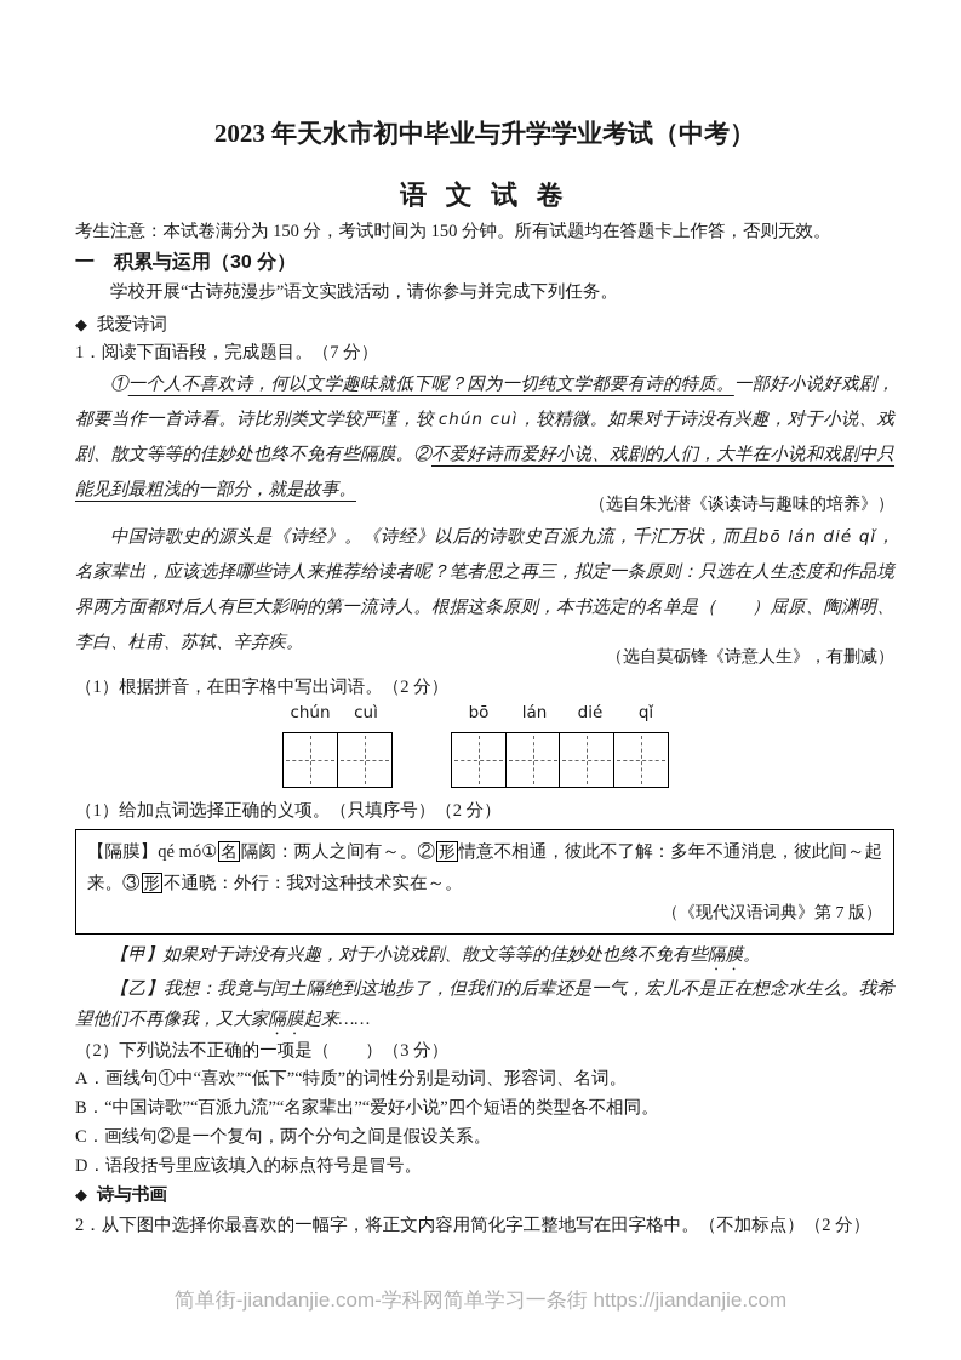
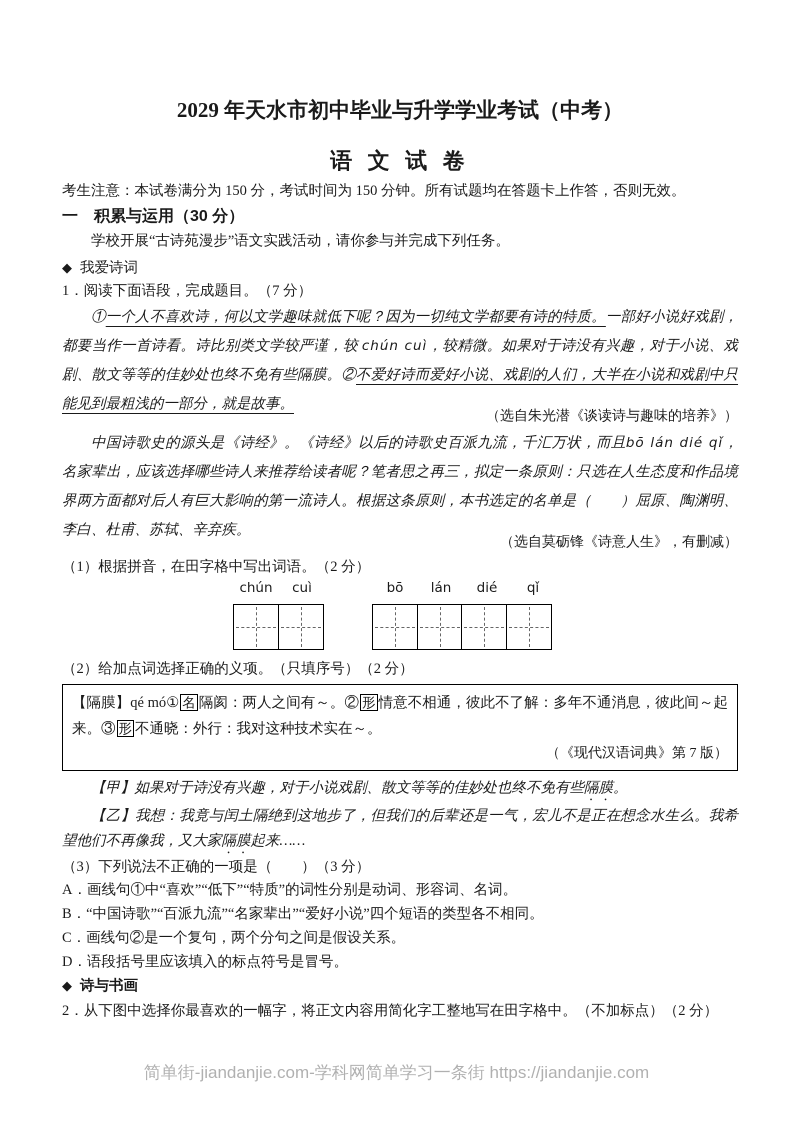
- 2023 年天水市初中毕业与升学学业考试（中考）
+ 2029 年天水市初中毕业与升学学业考试（中考）
  语 文 试 卷
  考生注意：本试卷满分为 150 分，考试时间为 150 分钟。所有试题均在答题卡上作答，否则无效。
  一 积累与运用（30 分）
  学校开展“古诗苑漫步”语文实践活动，请你参与并完成下列任务。
  ◆ 我爱诗词
  1．阅读下面语段，完成题目。（7 分）
  ①一个人不喜欢诗，何以文学趣味就低下呢？因为一切纯文学都要有诗的特质。一部好小说好戏剧，都要当作一首诗看。诗比别类文学较严谨，较 chún cuì，较精微。如果对于诗没有兴趣，对于小说、戏剧、散文等等的佳妙处也终不免有些隔膜。②不爱好诗而爱好小说、戏剧的人们，大半在小说和戏剧中只能见到最粗浅的一部分，就是故事。
  （选自朱光潜《谈读诗与趣味的培养》）
  中国诗歌史的源头是《诗经》。《诗经》以后的诗歌史百派九流，千汇万状，而且bō lán dié qǐ，名家辈出，应该选择哪些诗人来推荐给读者呢？笔者思之再三，拟定一条原则：只选在人生态度和作品境界两方面都对后人有巨大影响的第一流诗人。根据这条原则，本书选定的名单是（ ）屈原、陶渊明、李白、杜甫、苏轼、辛弃疾。
  （选自莫砺锋《诗意人生》，有删减）
  （1）根据拼音，在田字格中写出词语。（2 分）
  chún
  cuì
  bō
  lán
  dié
  qǐ
- （1）给加点词选择正确的义项。（只填序号）（2 分）
+ （2）给加点词选择正确的义项。（只填序号）（2 分）
  【隔膜】qé mó① 名 隔阂：两人之间有～。② 形 情意不相通，彼此不了解：多年不通消息，彼此间～起来。③ 形 不通晓：外行：我对这种技术实在～。
  （《现代汉语词典》第 7 版）
  【甲】如果对于诗没有兴趣，对于小说戏剧、散文等等的佳妙处也终不免有些隔膜。
  【乙】我想：我竟与闰土隔绝到这地步了，但我们的后辈还是一气，宏儿不是正在想念水生么。我希望他们不再像我，又大家隔膜起来……
- （2）下列说法不正确的一项是（ ）（3 分）
+ （3）下列说法不正确的一项是（ ）（3 分）
  A．画线句①中“喜欢”“低下”“特质”的词性分别是动词、形容词、名词。
  B．“中国诗歌”“百派九流”“名家辈出”“爱好小说”四个短语的类型各不相同。
  C．画线句②是一个复句，两个分句之间是假设关系。
  D．语段括号里应该填入的标点符号是冒号。
  ◆ 诗与书画
  2．从下图中选择你最喜欢的一幅字，将正文内容用简化字工整地写在田字格中。（不加标点）（2 分）
  简单街-jiandanjie.com-学科网简单学习一条街 https://jiandanjie.com
